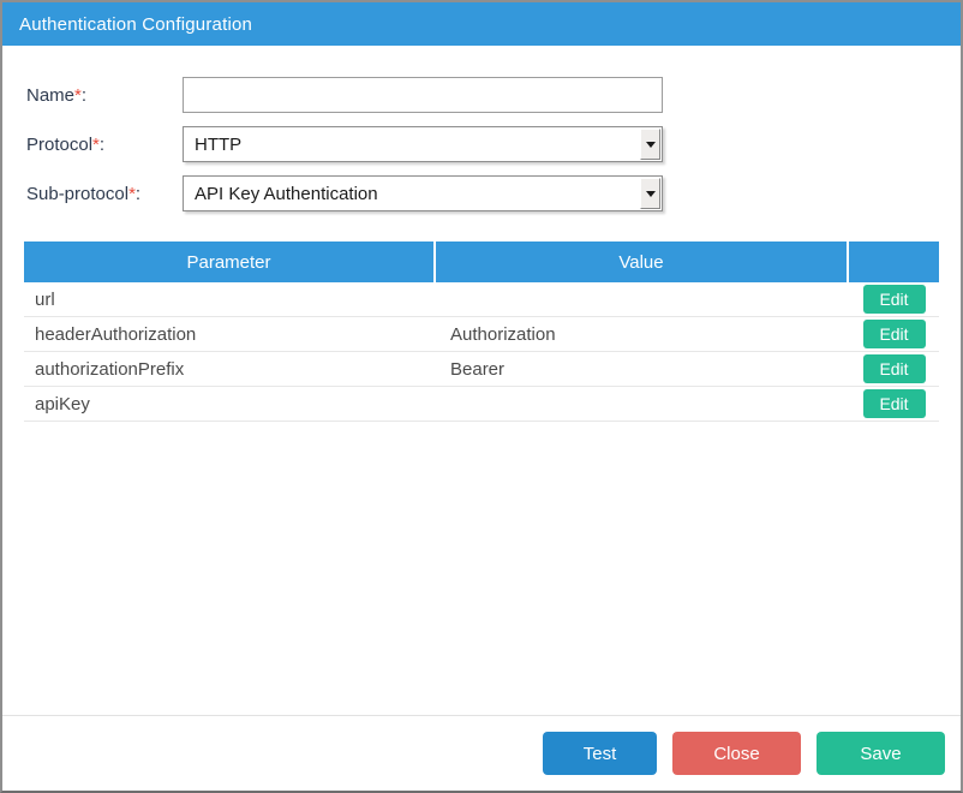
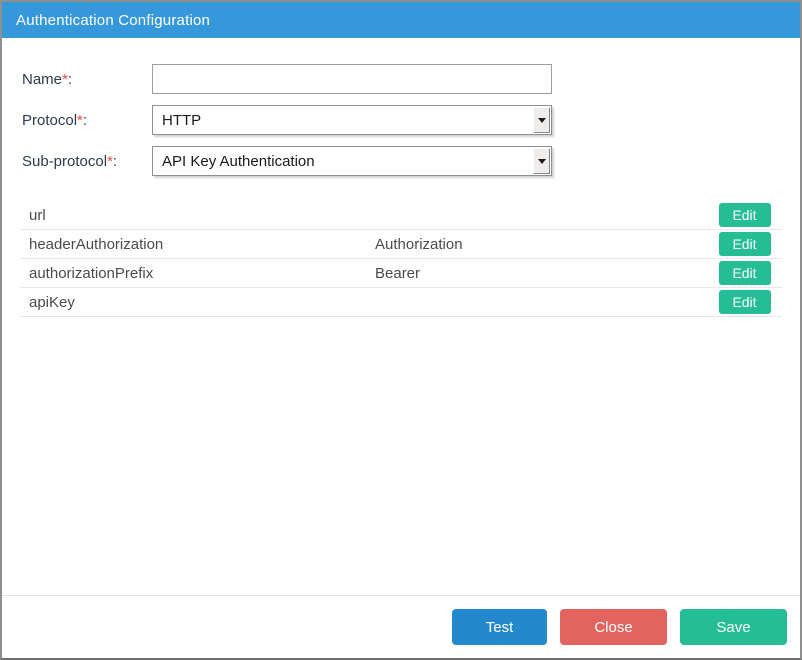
  Authentication Configuration
  Name*:
  Protocol*:
  HTTP
  Sub-protocol*:
  API Key Authentication
- Parameter
- Value
  url
  Edit
  headerAuthorization
  Authorization
  Edit
  authorizationPrefix
  Bearer
  Edit
  apiKey
  Edit
  Test
  Close
  Save
